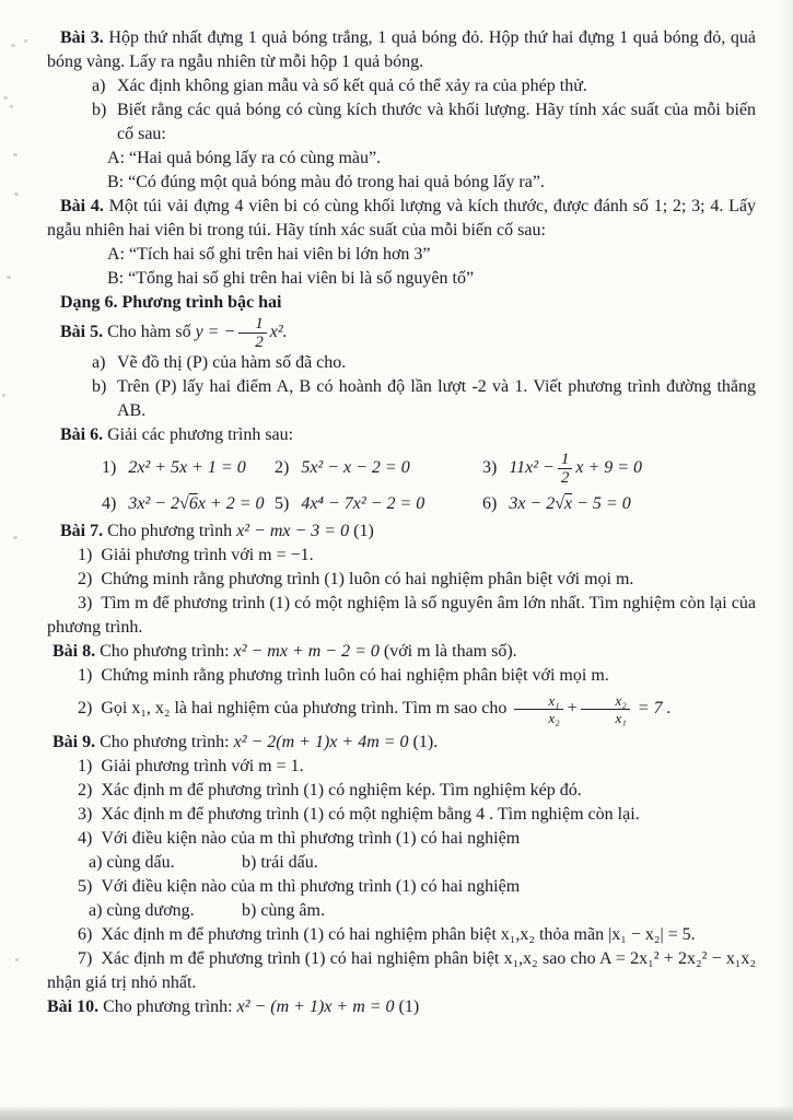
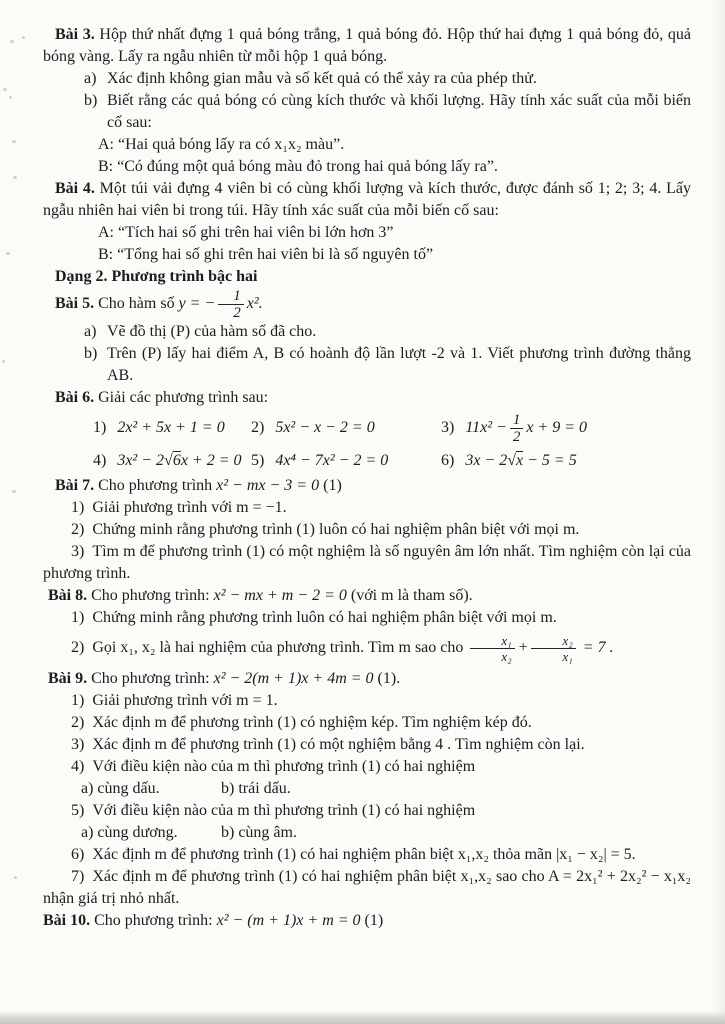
  Bài 3. Hộp thứ nhất đựng 1 quả bóng trắng, 1 quả bóng đỏ. Hộp thứ hai đựng 1 quả bóng đỏ, quả bóng vàng. Lấy ra ngẫu nhiên từ mỗi hộp 1 quả bóng.
  a)
  Xác định không gian mẫu và số kết quả có thể xảy ra của phép thử.
  b)
  Biết rằng các quả bóng có cùng kích thước và khối lượng. Hãy tính xác suất của mỗi biến cố sau:
- A: “Hai quả bóng lấy ra có cùng màu”.
+ A: “Hai quả bóng lấy ra có x₁x₂ màu”.
  B: “Có đúng một quả bóng màu đỏ trong hai quả bóng lấy ra”.
  Bài 4. Một túi vải đựng 4 viên bi có cùng khối lượng và kích thước, được đánh số 1; 2; 3; 4. Lấy ngẫu nhiên hai viên bi trong túi. Hãy tính xác suất của mỗi biến cố sau:
  A: “Tích hai số ghi trên hai viên bi lớn hơn 3”
  B: “Tổng hai số ghi trên hai viên bi là số nguyên tố”
- Dạng 6. Phương trình bậc hai
+ Dạng 2. Phương trình bậc hai
  Bài 5. Cho hàm số y = −
  1
  2
  x².
  a)
  Vẽ đồ thị (P) của hàm số đã cho.
  b)
  Trên (P) lấy hai điểm A, B có hoành độ lần lượt -2 và 1. Viết phương trình đường thẳng AB.
  Bài 6. Giải các phương trình sau:
  1) 2x² + 5x + 1 = 0
  2) 5x² − x − 2 = 0
  3) 11x² −
  1
  2
  x + 9 = 0
  4) 3x² − 2√6x + 2 = 0
  5) 4x⁴ − 7x² − 2 = 0
- 6) 3x − 2√x − 5 = 0
+ 6) 3x − 2√x − 5 = 5
  Bài 7. Cho phương trình x² − mx − 3 = 0 (1)
  1) Giải phương trình với m = −1.
  2) Chứng minh rằng phương trình (1) luôn có hai nghiệm phân biệt với mọi m.
  3) Tìm m để phương trình (1) có một nghiệm là số nguyên âm lớn nhất. Tìm nghiệm còn lại của phương trình.
  Bài 8. Cho phương trình: x² − mx + m − 2 = 0 (với m là tham số).
  1) Chứng minh rằng phương trình luôn có hai nghiệm phân biệt với mọi m.
  2) Gọi x₁, x₂ là hai nghiệm của phương trình. Tìm m sao cho
  x₁
  x₂
  +
  x₂
  x₁
  = 7 .
  Bài 9. Cho phương trình: x² − 2(m + 1)x + 4m = 0 (1).
  1) Giải phương trình với m = 1.
  2) Xác định m để phương trình (1) có nghiệm kép. Tìm nghiệm kép đó.
  3) Xác định m để phương trình (1) có một nghiệm bằng 4 . Tìm nghiệm còn lại.
  4) Với điều kiện nào của m thì phương trình (1) có hai nghiệm
  a) cùng dấu. b) trái dấu.
  5) Với điều kiện nào của m thì phương trình (1) có hai nghiệm
  a) cùng dương. b) cùng âm.
  6) Xác định m để phương trình (1) có hai nghiệm phân biệt x₁,x₂ thỏa mãn |x₁ − x₂| = 5.
  7) Xác định m để phương trình (1) có hai nghiệm phân biệt x₁,x₂ sao cho A = 2x₁² + 2x₂² − x₁x₂ nhận giá trị nhỏ nhất.
  Bài 10. Cho phương trình: x² − (m + 1)x + m = 0 (1)
